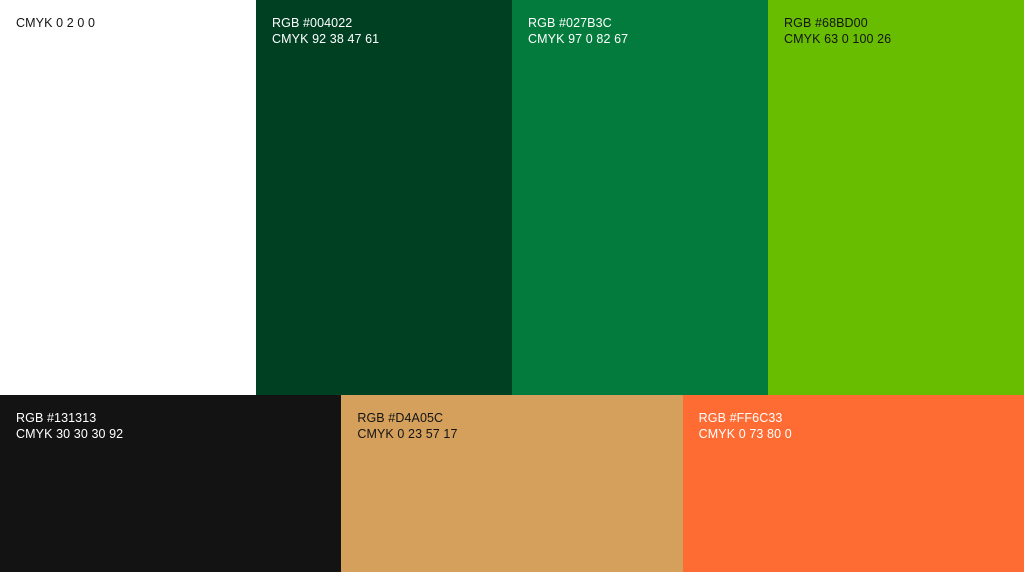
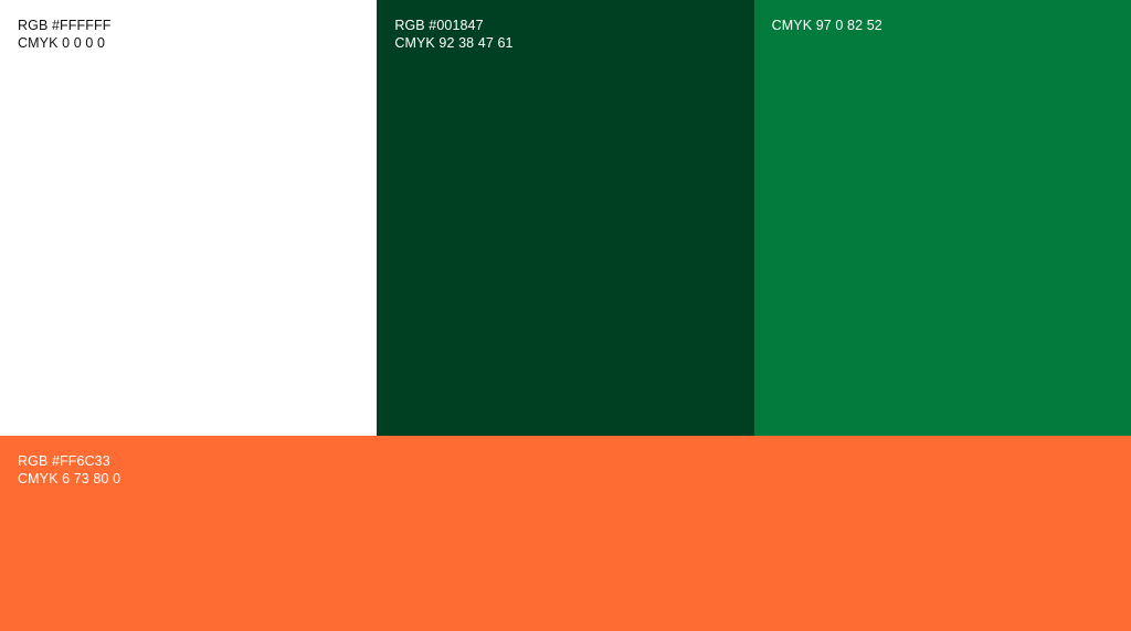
+ RGB #FFFFFF
- CMYK 0 2 0 0
+ CMYK 0 0 0 0
- RGB #004022
+ RGB #001847
  CMYK 92 38 47 61
- RGB #027B3C
- CMYK 97 0 82 67
+ CMYK 97 0 82 52
- RGB #68BD00
- CMYK 63 0 100 26
- RGB #131313
- CMYK 30 30 30 92
- RGB #D4A05C
- CMYK 0 23 57 17
  RGB #FF6C33
- CMYK 0 73 80 0
+ CMYK 6 73 80 0
